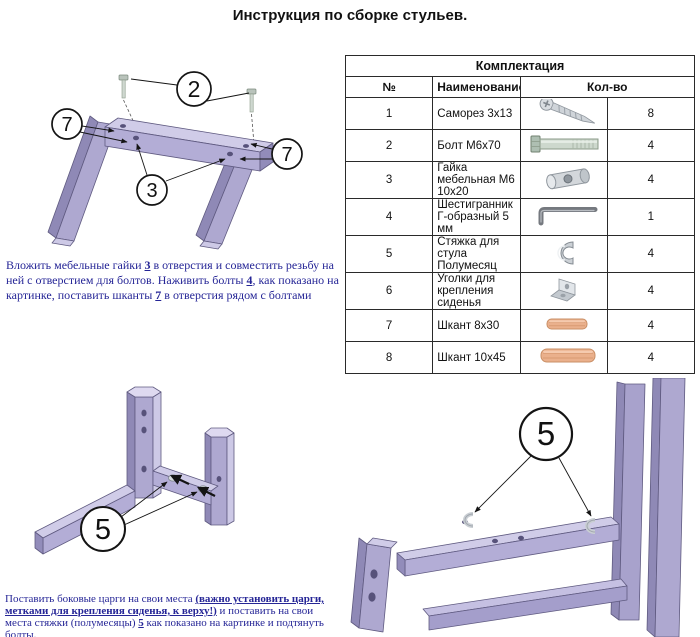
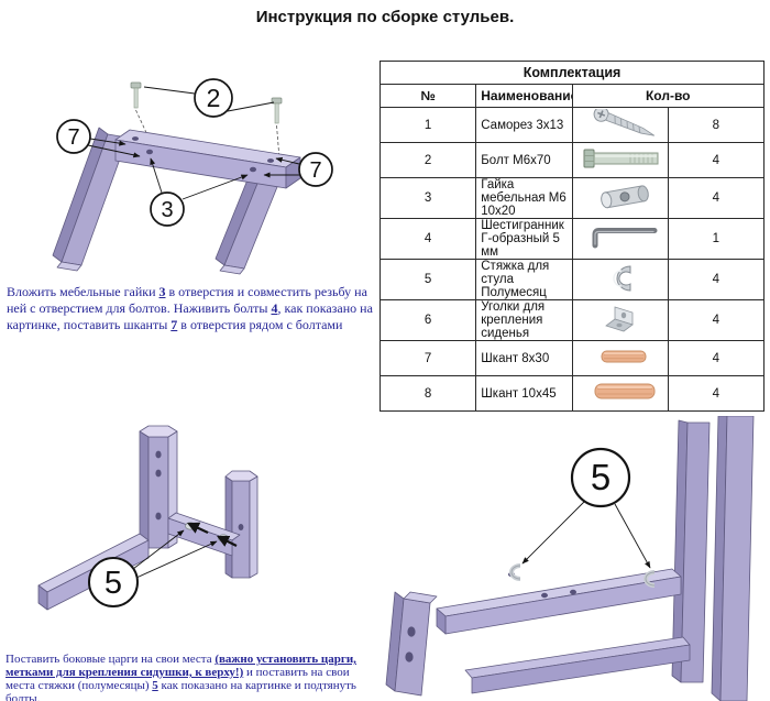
  Инструкция по сборке стульев.
  2
  7
  3
  7
  Вложить мебельные гайки 3 в отверстия и совместить резьбу на ней с отверстием для болтов. Наживить болты 4, как показано на картинке, поставить шканты 7 в отверстия рядом с болтами
  Комплектация
  №	Наименовани	Кол-во
  1	Саморез 3х13		8
  2	Болт М6х70		4
  3	Гайка мебельная М6 10х20		4
  4	Шестигранник Г-образный 5 мм		1
  5	Стяжка для стула Полумесяц		4
  6	Уголки для крепления сиденья		4
  7	Шкант 8х30		4
  8	Шкант 10х45		4
  5
  5
- Поставить боковые царги на свои места (важно установить царги, метками для крепления сиденья, к верху!) и поставить на свои места стяжки (полумесяцы) 5 как показано на картинке и подтянуть болты.
+ Поставить боковые царги на свои места (важно установить царги, метками для крепления сидушки, к верху!) и поставить на свои места стяжки (полумесяцы) 5 как показано на картинке и подтянуть болты.
